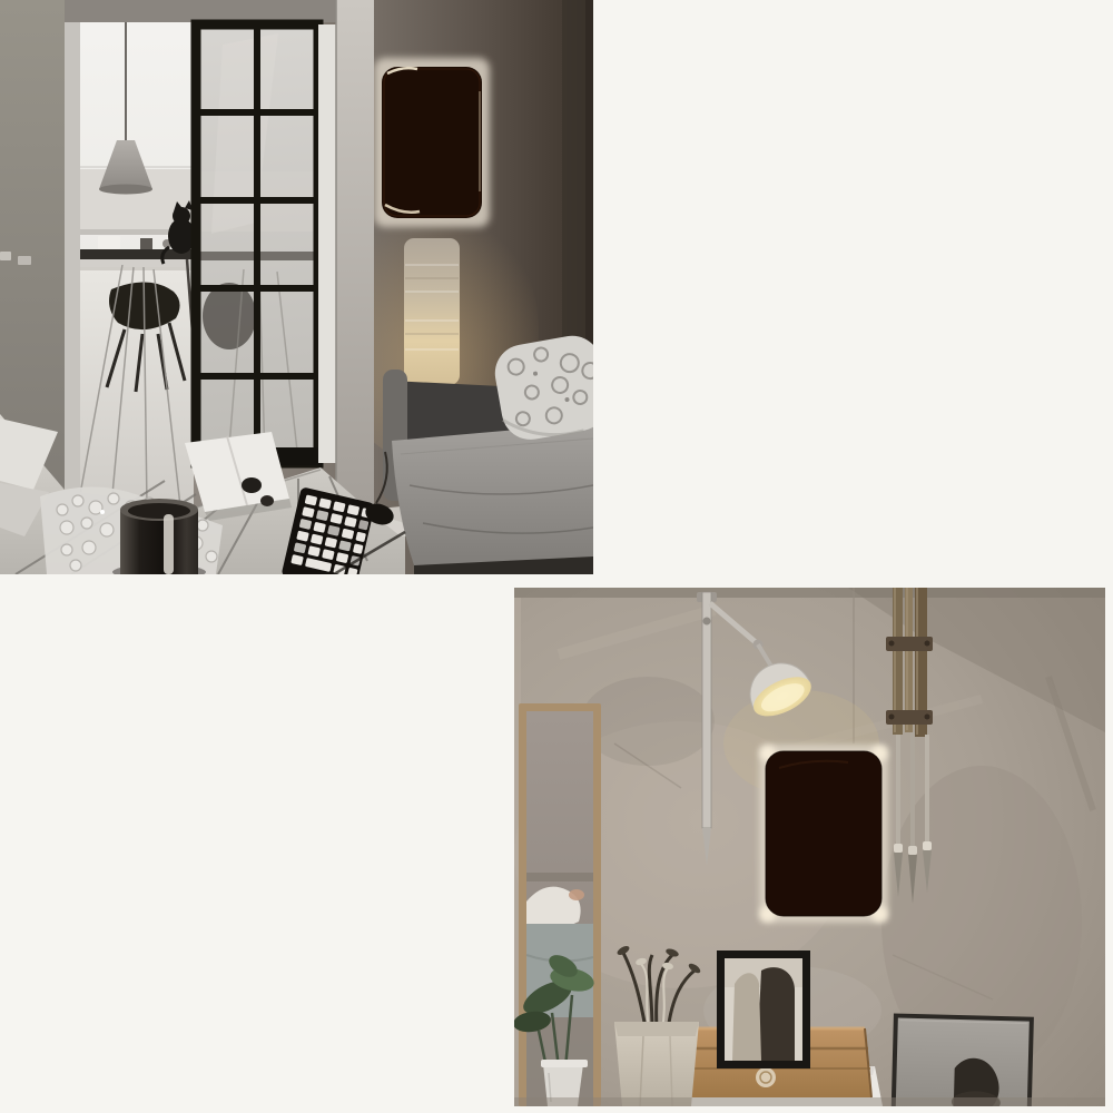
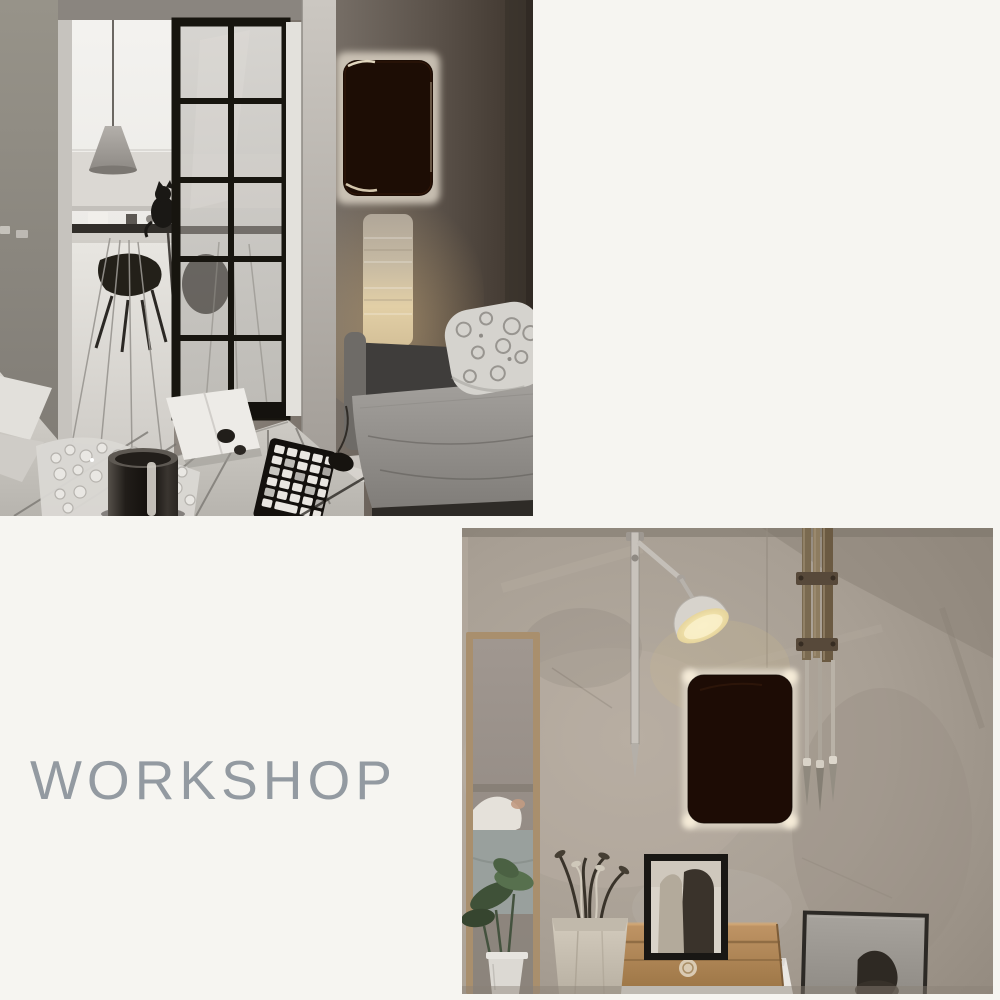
+ WORKSHOP
